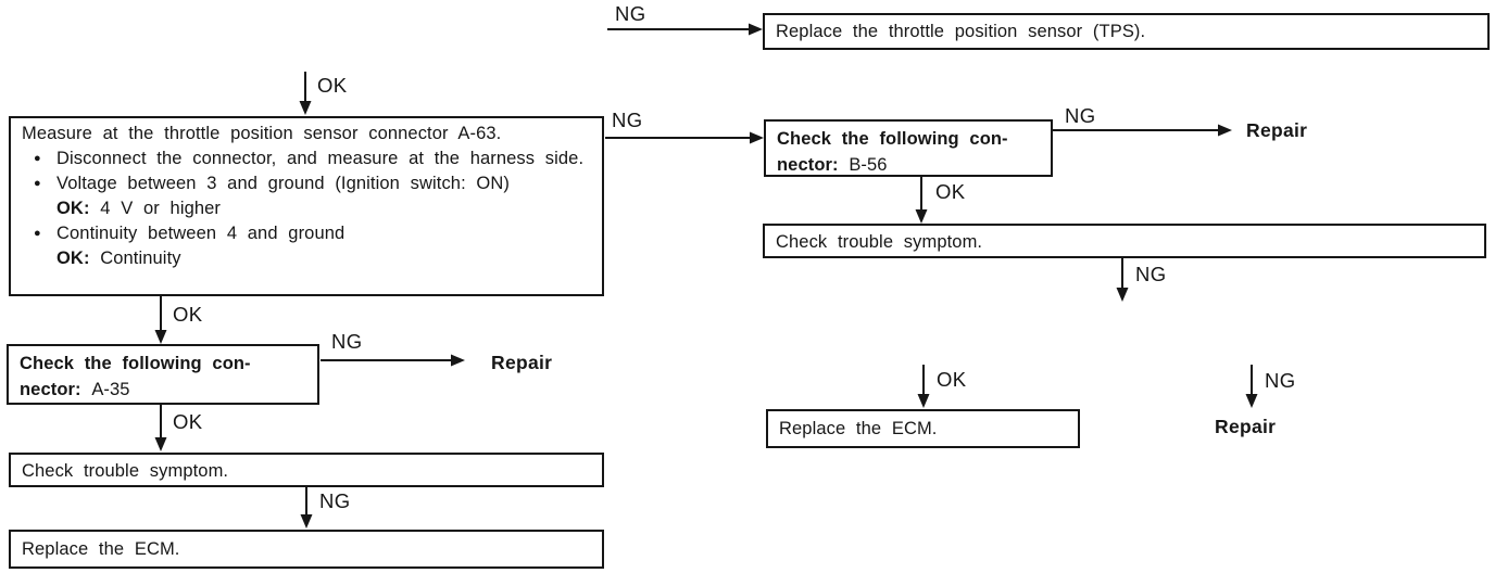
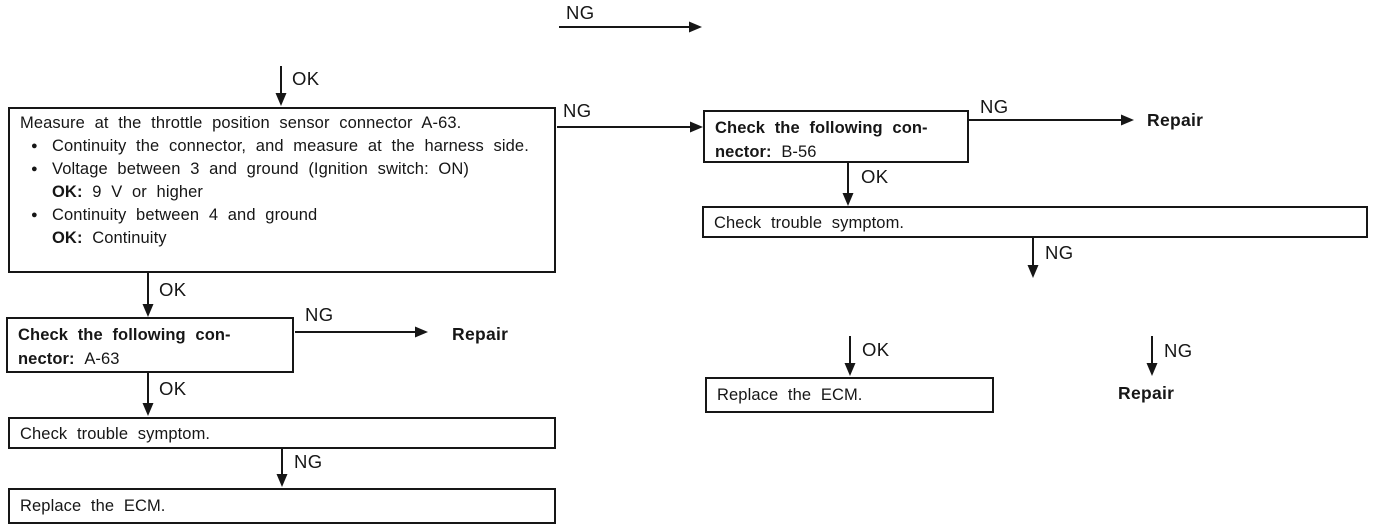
- Replace the throttle position sensor (TPS).
  Measure at the throttle position sensor connector A-63.
  ●
- Disconnect the connector, and measure at the harness side.
+ Continuity the connector, and measure at the harness side.
  ●
  Voltage between 3 and ground (Ignition switch: ON)
- OK: 4 V or higher
+ OK: 9 V or higher
  ●
  Continuity between 4 and ground
  OK: Continuity
  Check the following con-
- nector: A-35
+ nector: A-63
  Check trouble symptom.
  Replace the ECM.
  Check the following con-
  nector: B-56
  Check trouble symptom.
  Replace the ECM.
  NG
  OK
  NG
  NG
  OK
  NG
  OK
  NG
  OK
  NG
  OK
  NG
  Repair
  Repair
  Repair
